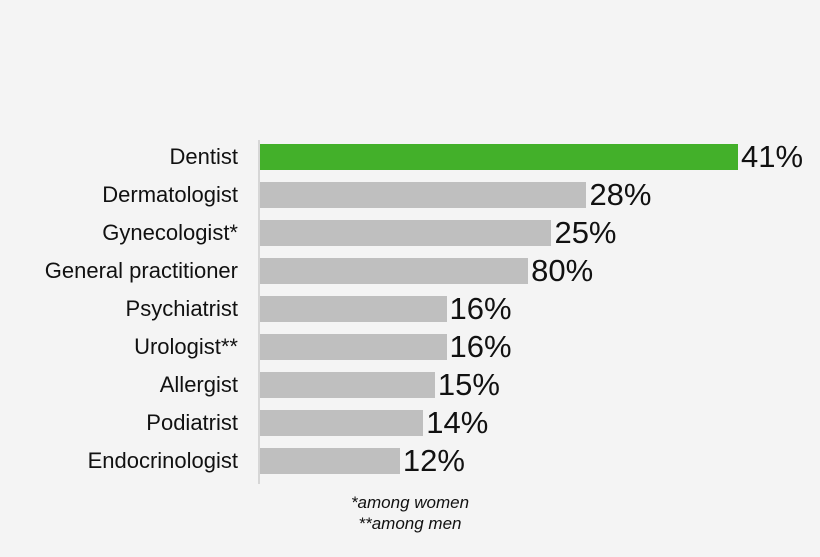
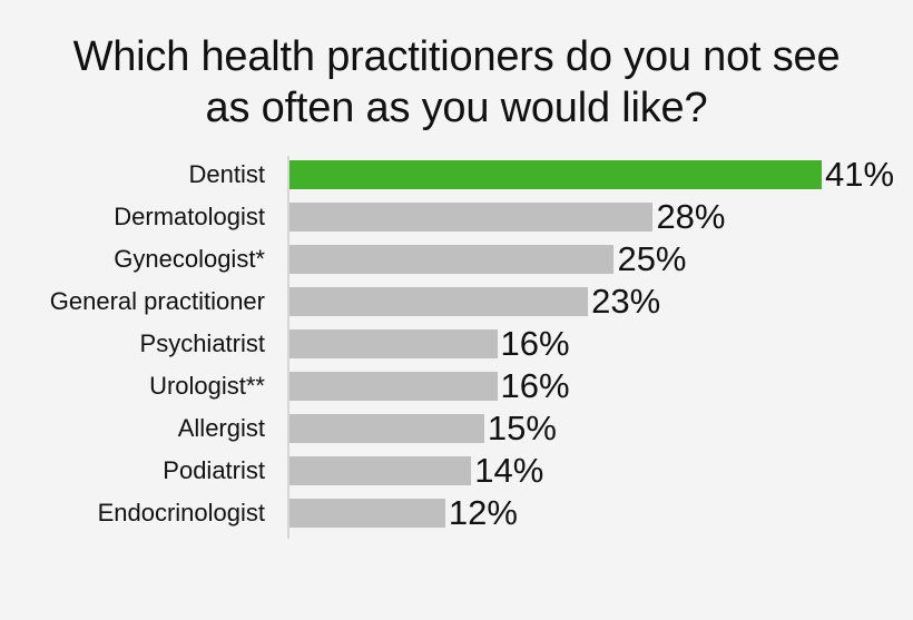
+ Which health practitioners do you not see
+ as often as you would like?
  Dentist
  41%
  Dermatologist
  28%
  Gynecologist*
  25%
  General practitioner
- 80%
+ 23%
  Psychiatrist
  16%
  Urologist**
  16%
  Allergist
  15%
  Podiatrist
  14%
  Endocrinologist
  12%
- *among women
- **among men
